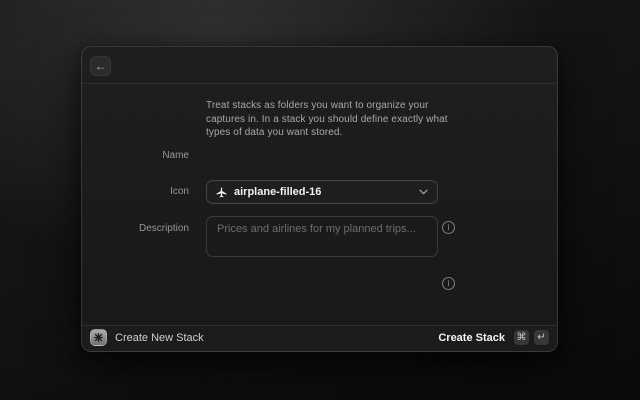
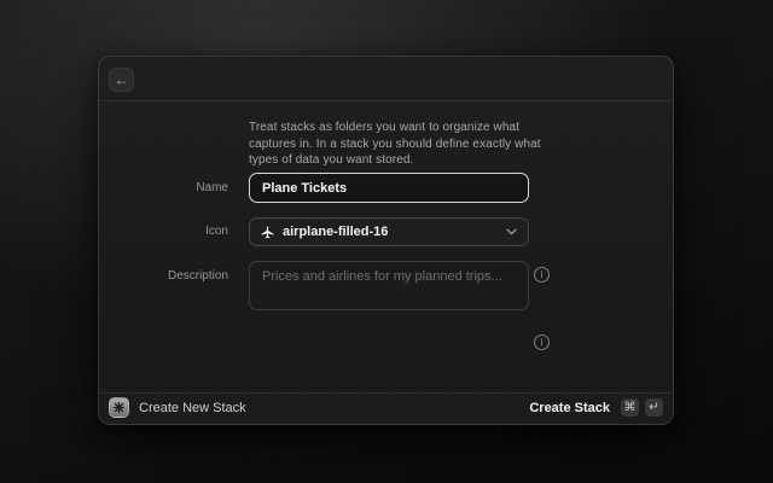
  ←
- Treat stacks as folders you want to organize your captures in. In a stack you should define exactly what types of data you want stored.
+ Treat stacks as folders you want to organize what captures in. In a stack you should define exactly what types of data you want stored.
  Name
+ Plane Tickets
  Icon
  airplane-filled-16
  Description
  Prices and airlines for my planned trips...
  i
  i
  Create New Stack
  Create Stack
  ⌘
  ↵
